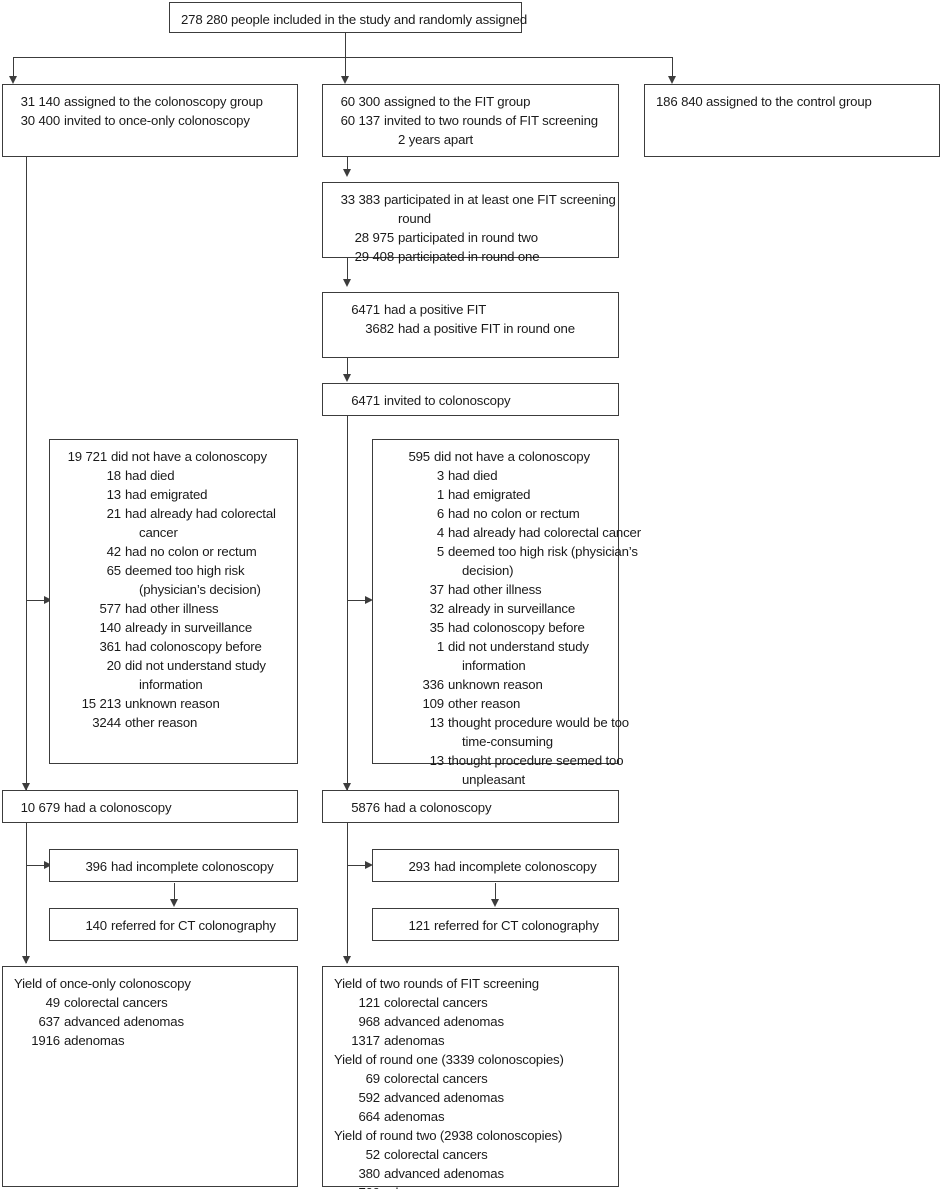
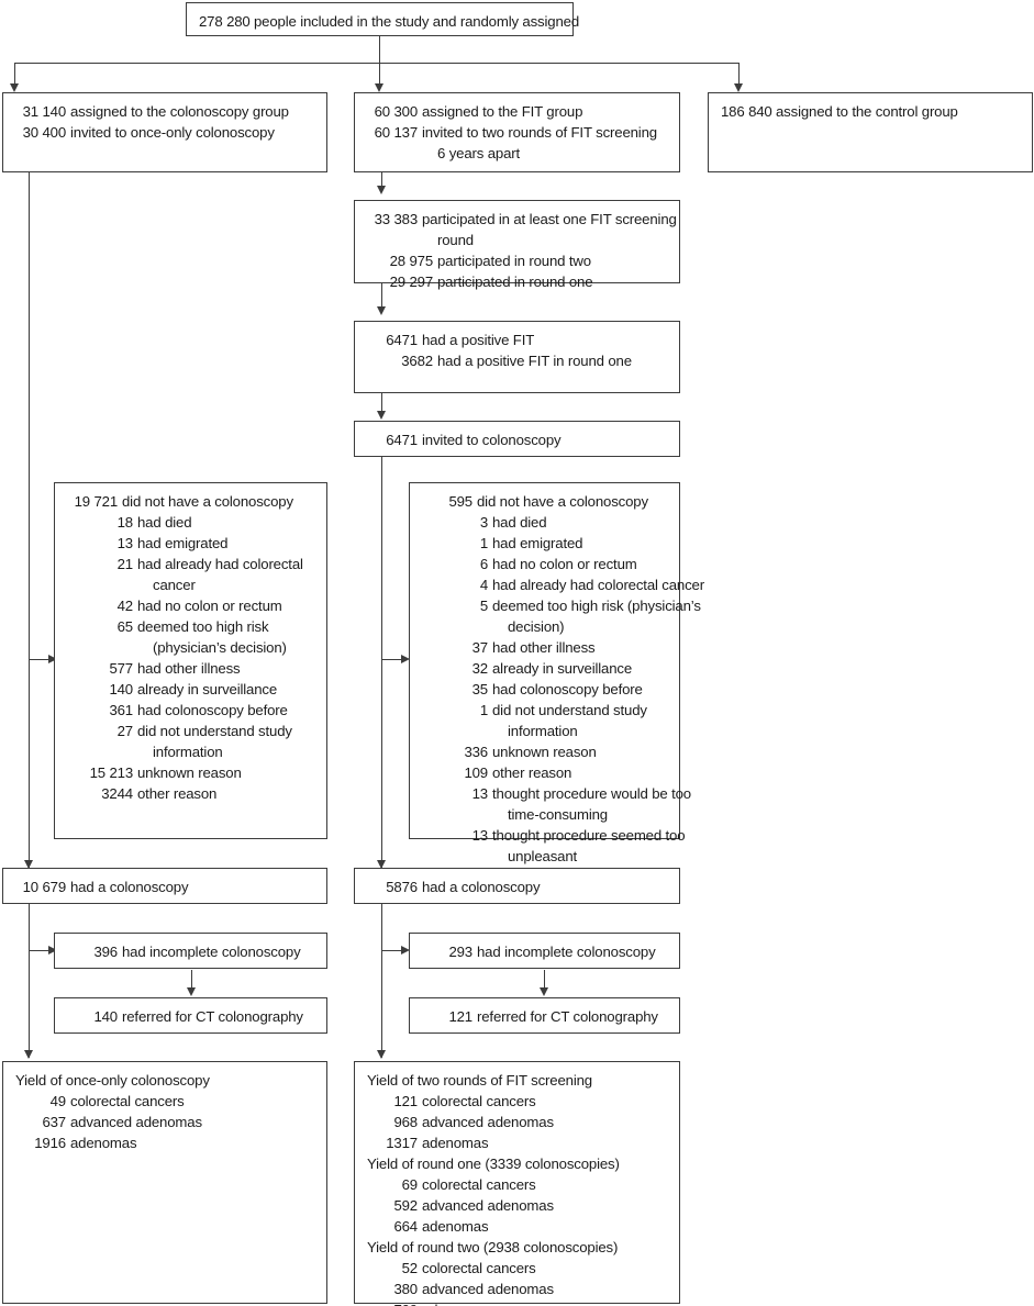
  278 280
  people included in the study and randomly assigned
  31 140
  assigned to the colonoscopy group
  30 400
  invited to once-only colonoscopy
  60 300
  assigned to the FIT group
  60 137
  invited to two rounds of FIT screening
- 2 years apart
+ 6 years apart
  186 840
  assigned to the control group
  33 383
  participated in at least one FIT screening
  round
  28 975
  participated in round two
- 29 408
+ 29 297
  participated in round one
  6471
  had a positive FIT
  3682
  had a positive FIT in round one
  6471
  invited to colonoscopy
  19 721
  did not have a colonoscopy
  18
  had died
  13
  had emigrated
  21
  had already had colorectal
  cancer
  42
  had no colon or rectum
  65
  deemed too high risk
  (physician’s decision)
  577
  had other illness
  140
  already in surveillance
  361
  had colonoscopy before
- 20
+ 27
  did not understand study
  information
  15 213
  unknown reason
  3244
  other reason
  595
  did not have a colonoscopy
  3
  had died
  1
  had emigrated
  6
  had no colon or rectum
  4
  had already had colorectal cancer
  5
  deemed too high risk (physician’s
  decision)
  37
  had other illness
  32
  already in surveillance
  35
  had colonoscopy before
  1
  did not understand study
  information
  336
  unknown reason
  109
  other reason
  13
  thought procedure would be too
  time-consuming
  13
  thought procedure seemed too
  unpleasant
  10 679
  had a colonoscopy
  5876
  had a colonoscopy
  396
  had incomplete colonoscopy
  293
  had incomplete colonoscopy
  140
  referred for CT colonography
  121
  referred for CT colonography
  Yield of once-only colonoscopy
  49
  colorectal cancers
  637
  advanced adenomas
  1916
  adenomas
  Yield of two rounds of FIT screening
  121
  colorectal cancers
  968
  advanced adenomas
  1317
  adenomas
  Yield of round one (3339 colonoscopies)
  69
  colorectal cancers
  592
  advanced adenomas
  664
  adenomas
  Yield of round two (2938 colonoscopies)
  52
  colorectal cancers
  380
  advanced adenomas
